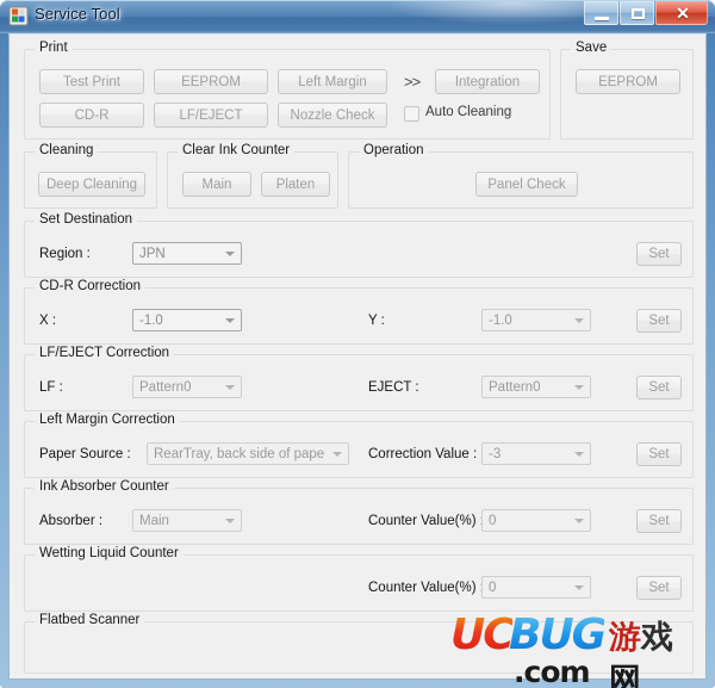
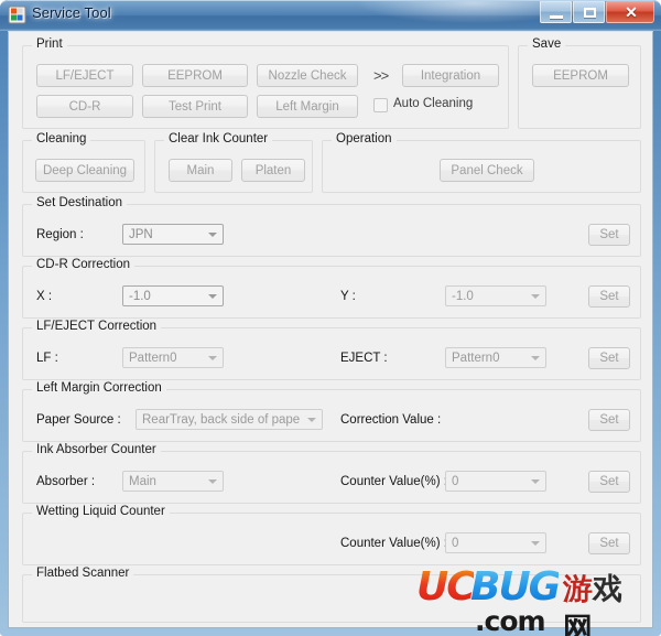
  Service Tool
  ✕
  Print
- Test Print
+ LF/EJECT
  EEPROM
- Left Margin
+ Nozzle Check
  CD-R
- LF/EJECT
+ Test Print
- Nozzle Check
+ Left Margin
  >>
  Integration
  Auto Cleaning
  Save
  EEPROM
  Cleaning
  Deep Cleaning
  Clear Ink Counter
  Main
  Platen
  Operation
  Panel Check
  Set Destination
  Region :
  JPN
  Set
  CD-R Correction
  X :
  -1.0
  Y :
  -1.0
  Set
  LF/EJECT Correction
  LF :
  Pattern0
  EJECT :
  Pattern0
  Set
  Left Margin Correction
  Paper Source :
  RearTray, back side of pape
  Correction Value :
- -3
  Set
  Ink Absorber Counter
  Absorber :
  Main
  Counter Value(%)
  0
  Set
  Wetting Liquid Counter
  Counter Value(%)
  0
  Set
  Flatbed Scanner
  UC
  BUG
  游戏网
  .com
